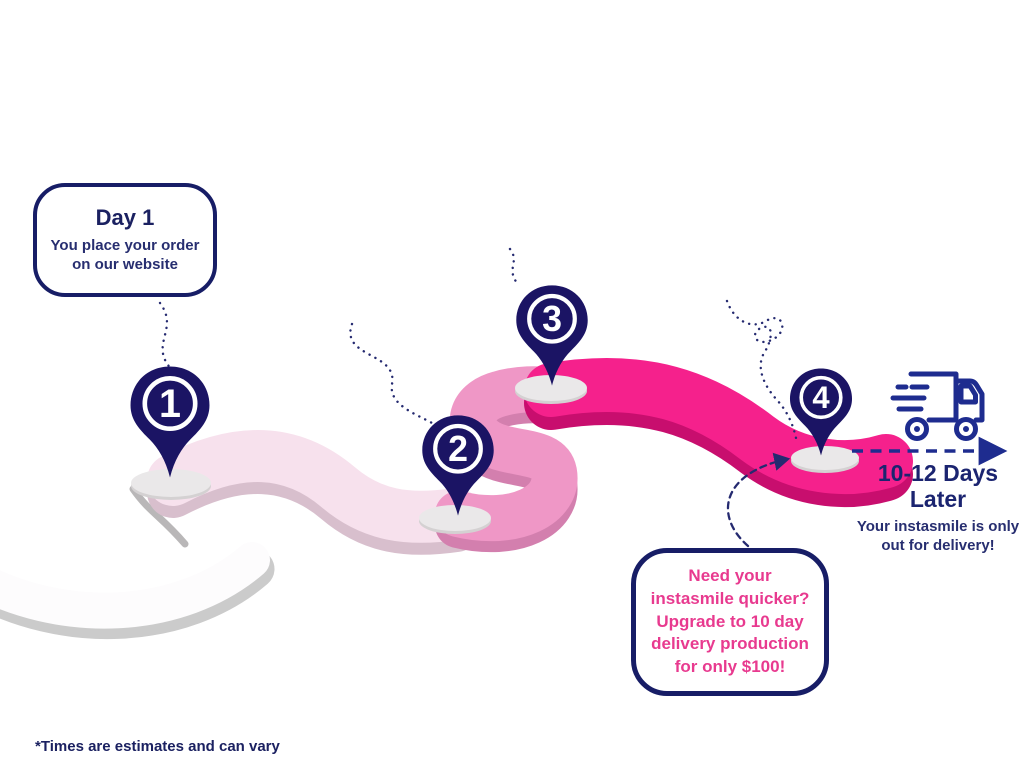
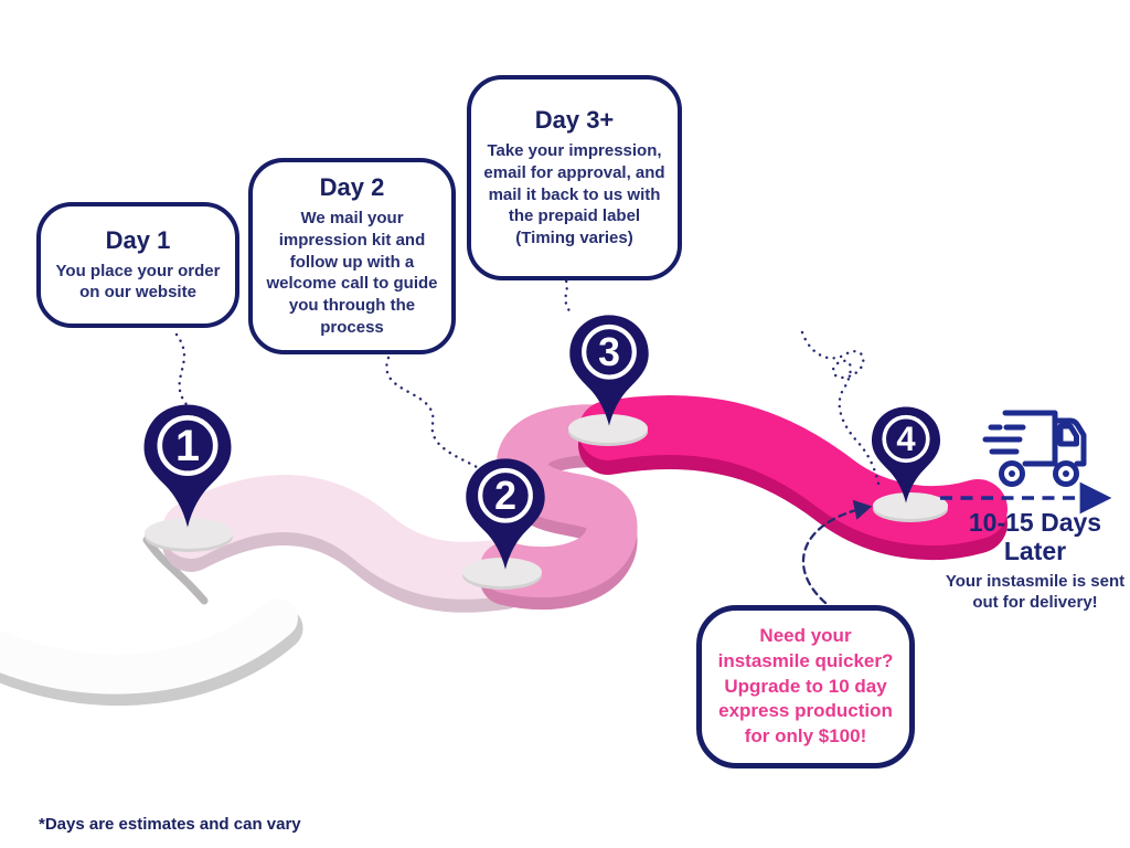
  1
  2
  3
  4
  Day 1
  You place your order on our website
+ Day 2
+ We mail your impression kit and follow up with a welcome call to guide you through the process
+ Day 3+
+ Take your impression, email for approval, and mail it back to us with the prepaid label (Timing varies)
- Need your instasmile quicker? Upgrade to 10 day delivery production for only $100!
+ Need your instasmile quicker? Upgrade to 10 day express production for only $100!
- 10-12 Days Later
+ 10-15 Days Later
- Your instasmile is only out for delivery!
+ Your instasmile is sent out for delivery!
- *Times are estimates and can vary
+ *Days are estimates and can vary
